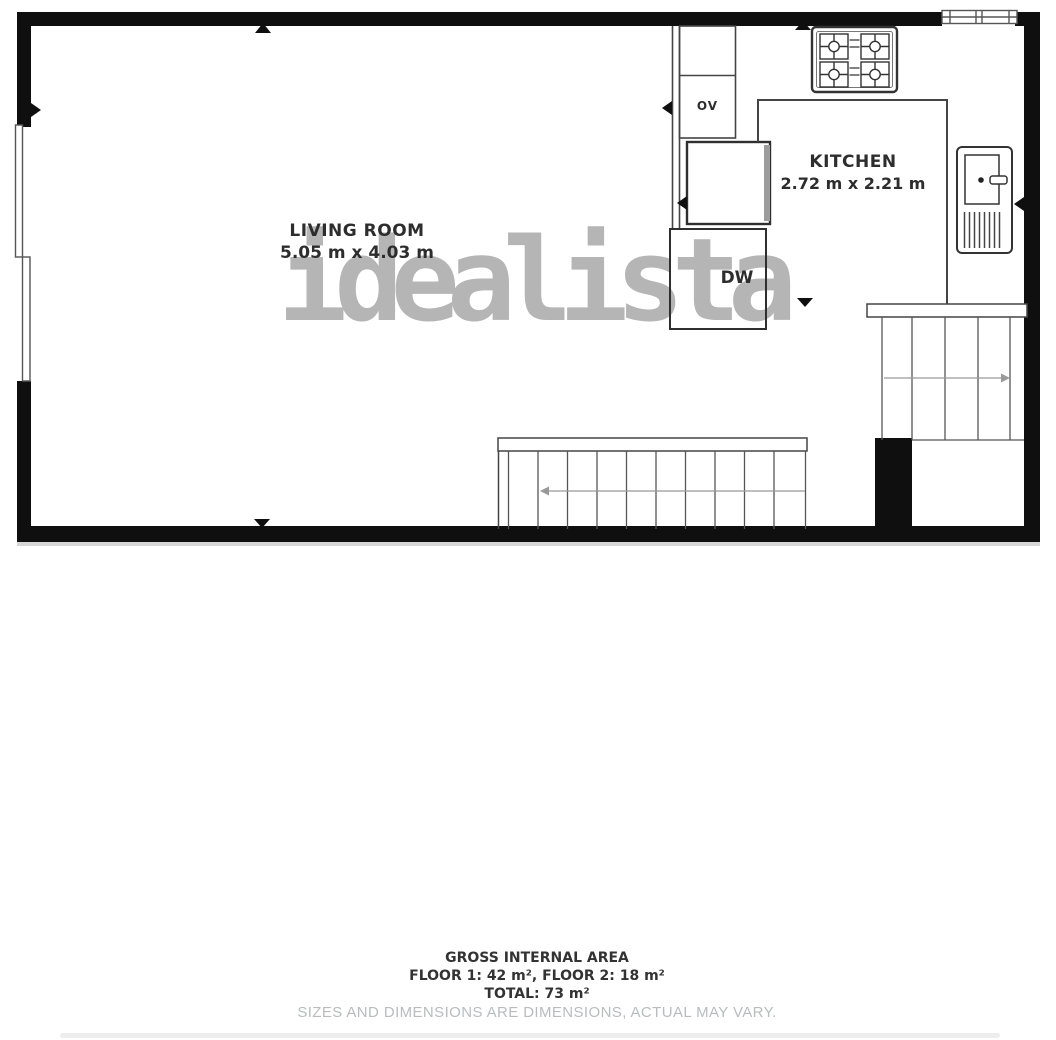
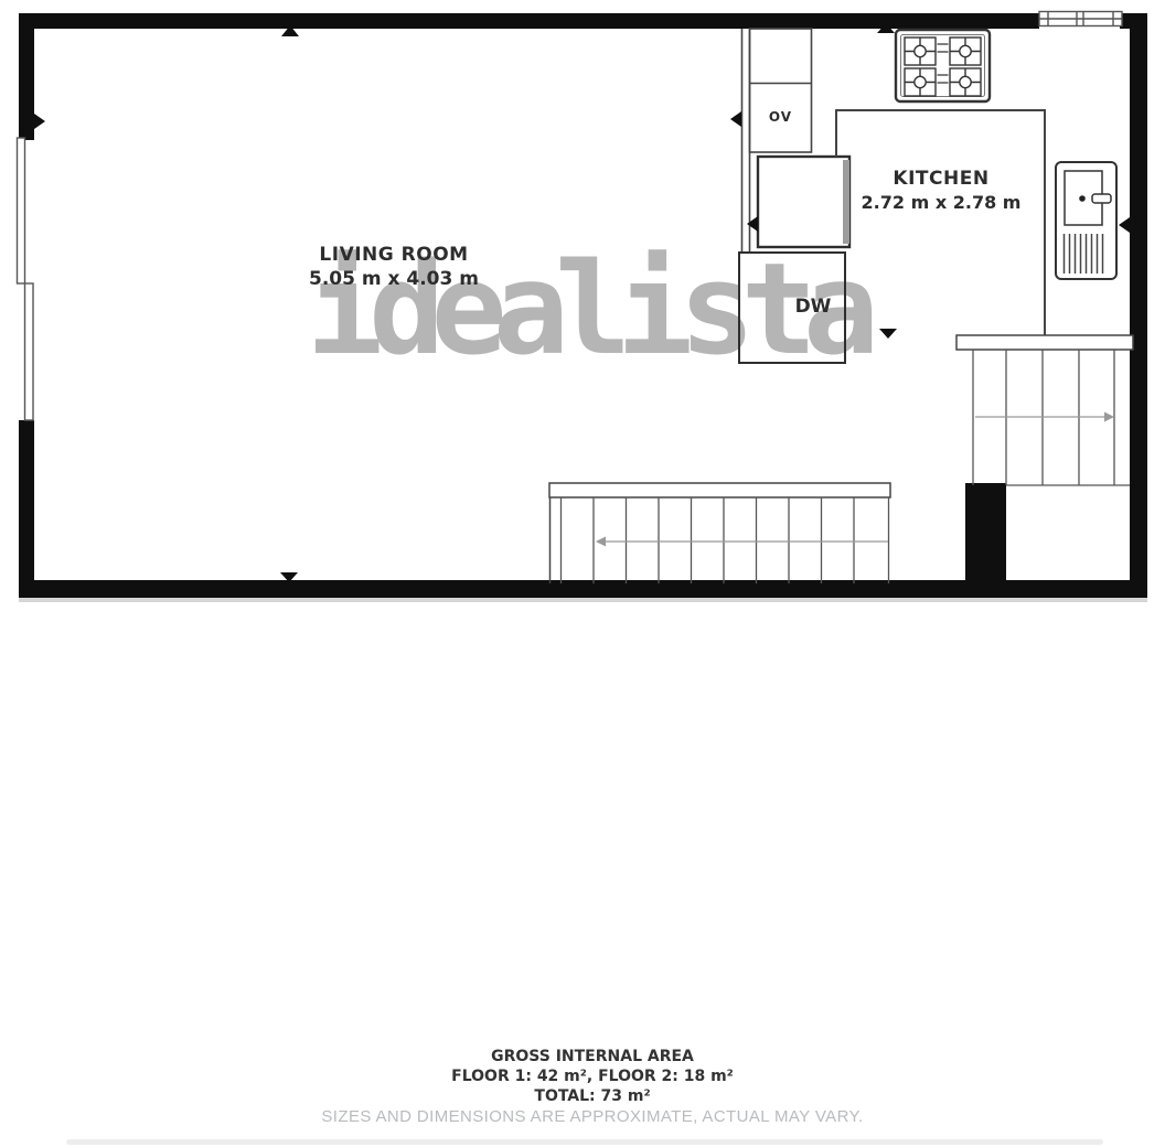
  idealista
  LIVING ROOM
  5.05 m x 4.03 m
  KITCHEN
- 2.72 m x 2.21 m
+ 2.72 m x 2.78 m
  OV
  DW
  GROSS INTERNAL AREA
  FLOOR 1: 42 m², FLOOR 2: 18 m²
  TOTAL: 73 m²
- SIZES AND DIMENSIONS ARE DIMENSIONS, ACTUAL MAY VARY.
+ SIZES AND DIMENSIONS ARE APPROXIMATE, ACTUAL MAY VARY.
